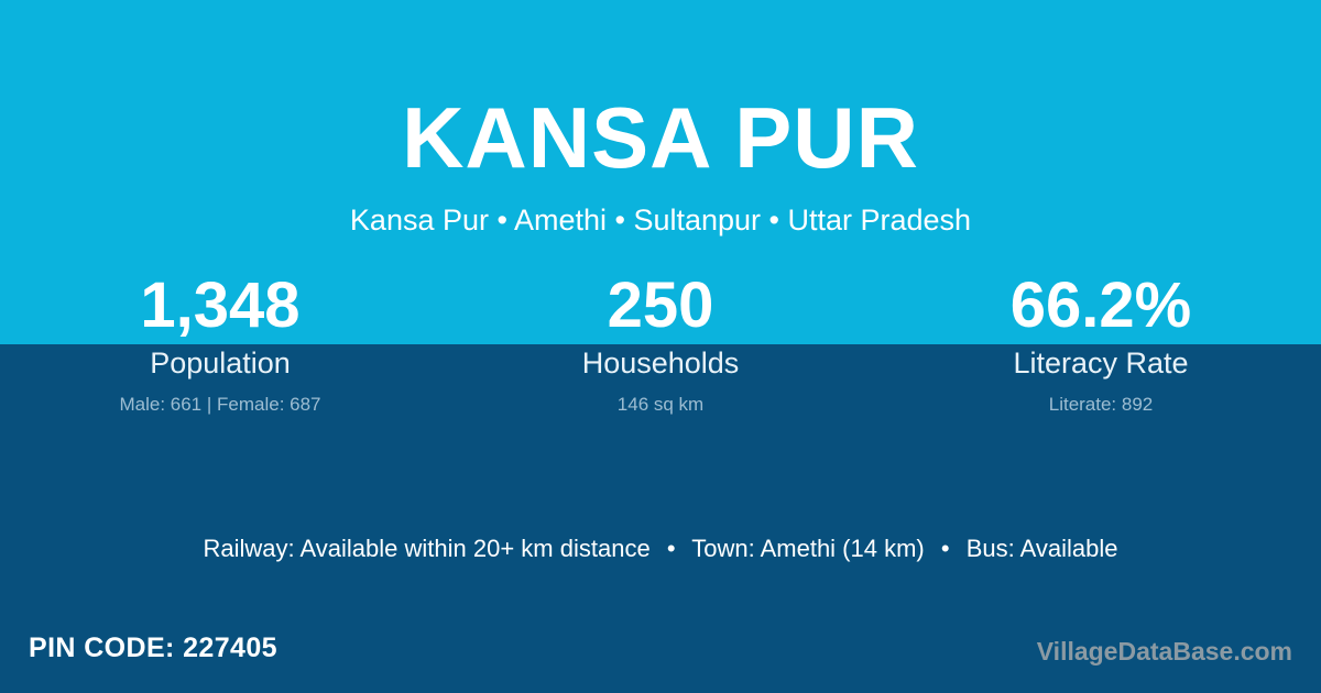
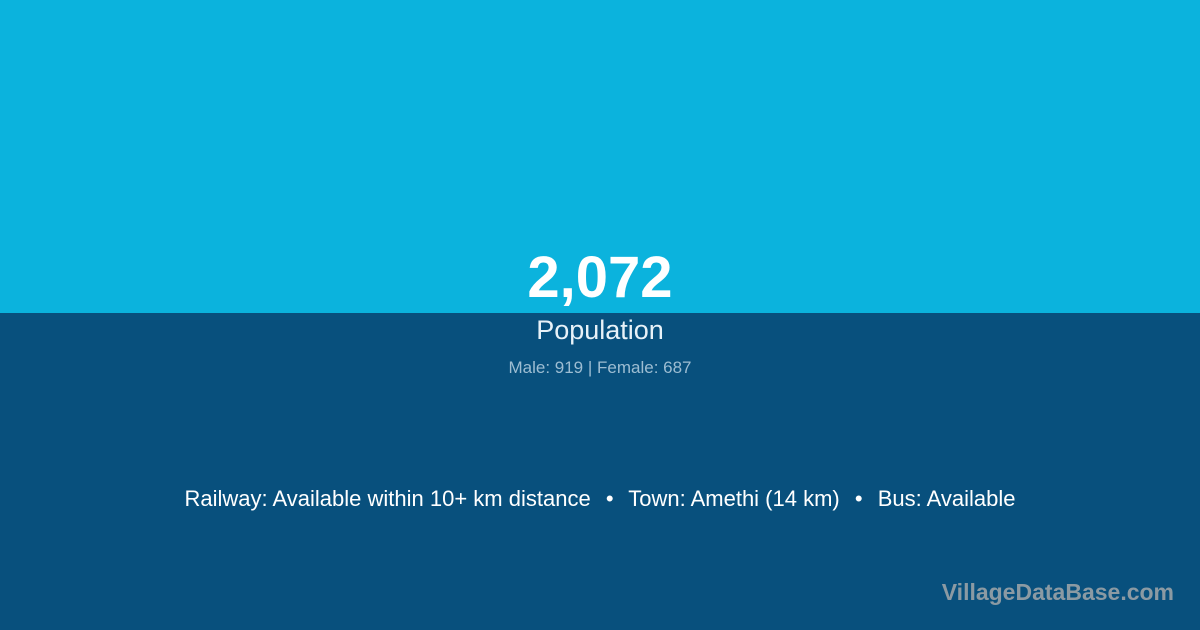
- KANSA PUR
- Kansa Pur • Amethi • Sultanpur • Uttar Pradesh
- 1,348
+ 2,072
  Population
- Male: 661 | Female: 687
+ Male: 919 | Female: 687
- 250
- Households
- 146 sq km
- 66.2%
- Literacy Rate
- Literate: 892
- Railway: Available within 20+ km distance • Town: Amethi (14 km) • Bus: Available
+ Railway: Available within 10+ km distance • Town: Amethi (14 km) • Bus: Available
- PIN CODE: 227405
  VillageDataBase.com
